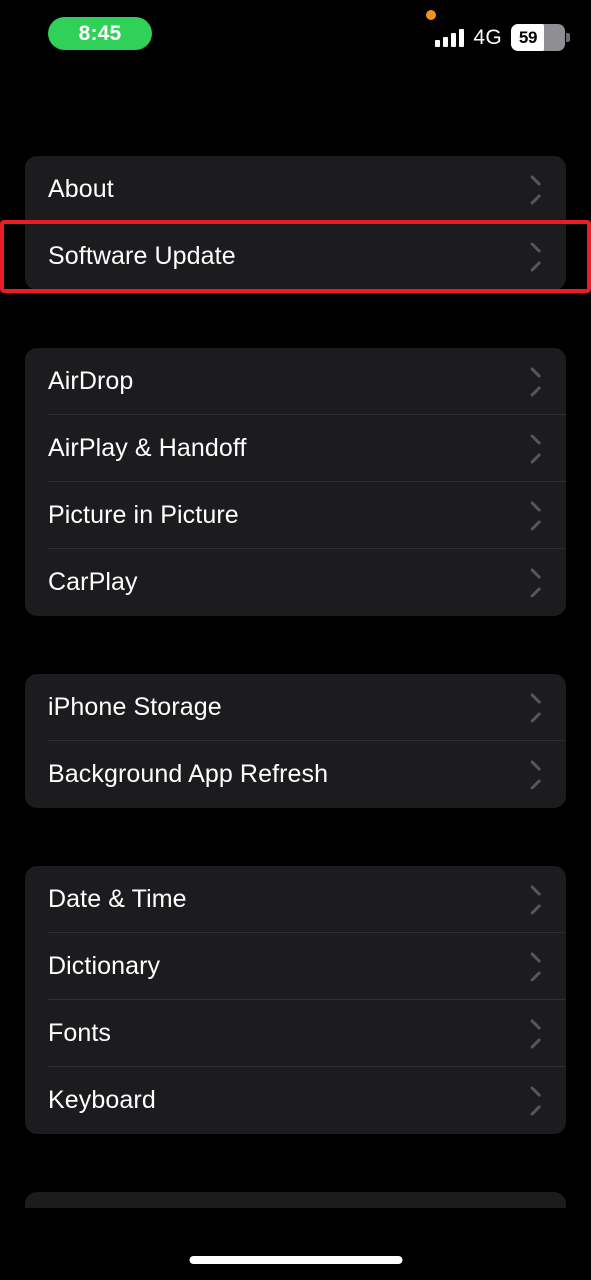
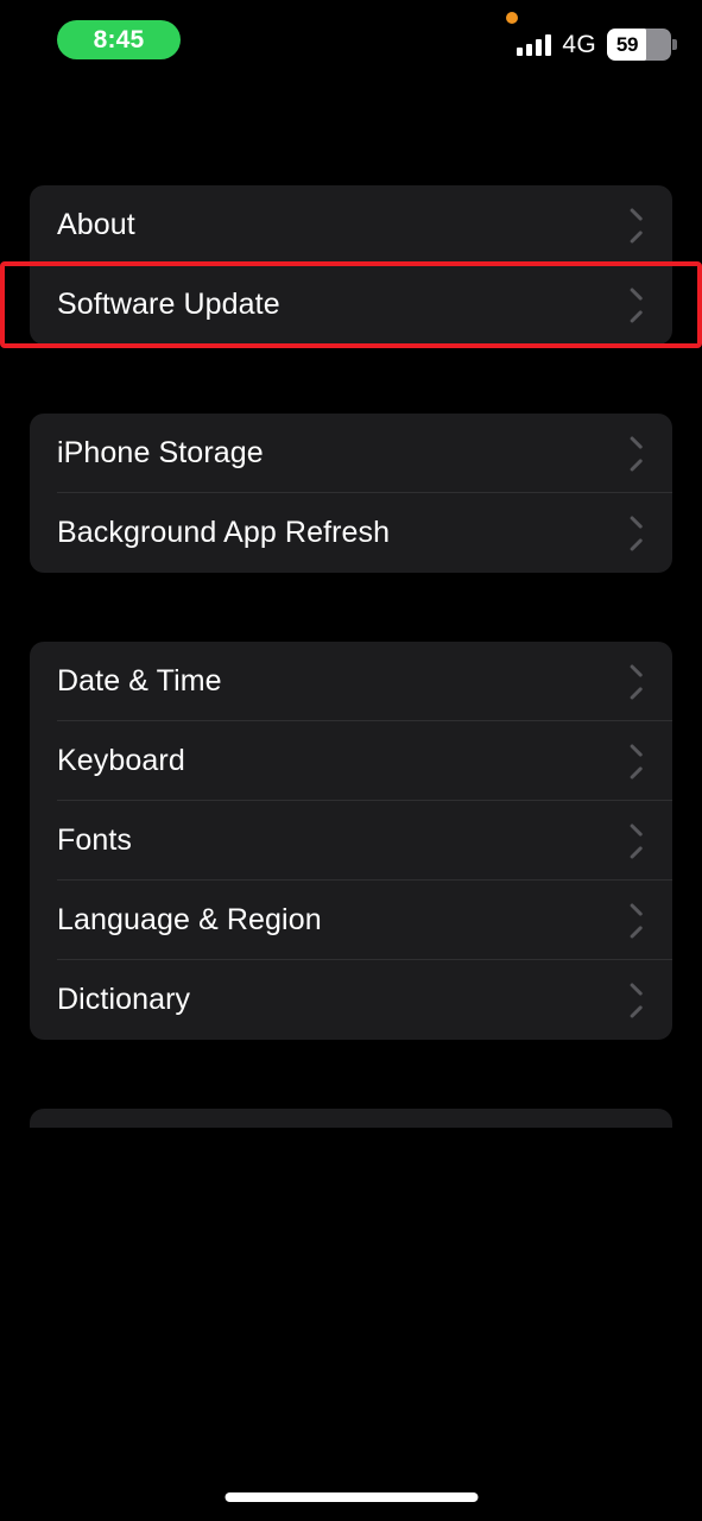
  8:45
  4G
  59
  About
  Software Update
- AirDrop
- AirPlay & Handoff
- Picture in Picture
- CarPlay
  iPhone Storage
  Background App Refresh
  Date & Time
- Dictionary
+ Keyboard
  Fonts
+ Language & Region
- Keyboard
+ Dictionary
